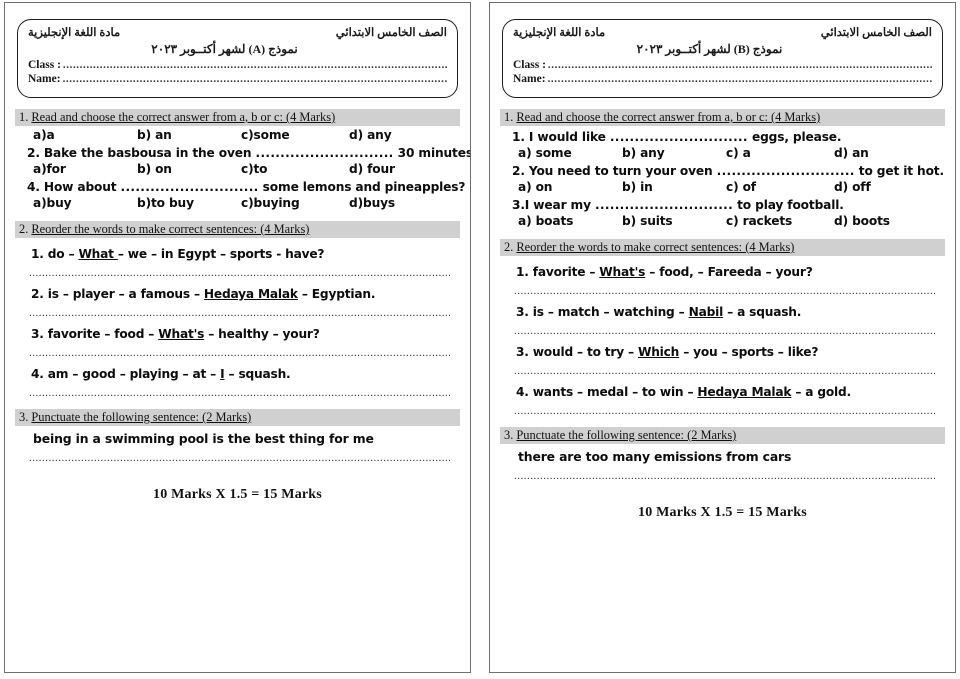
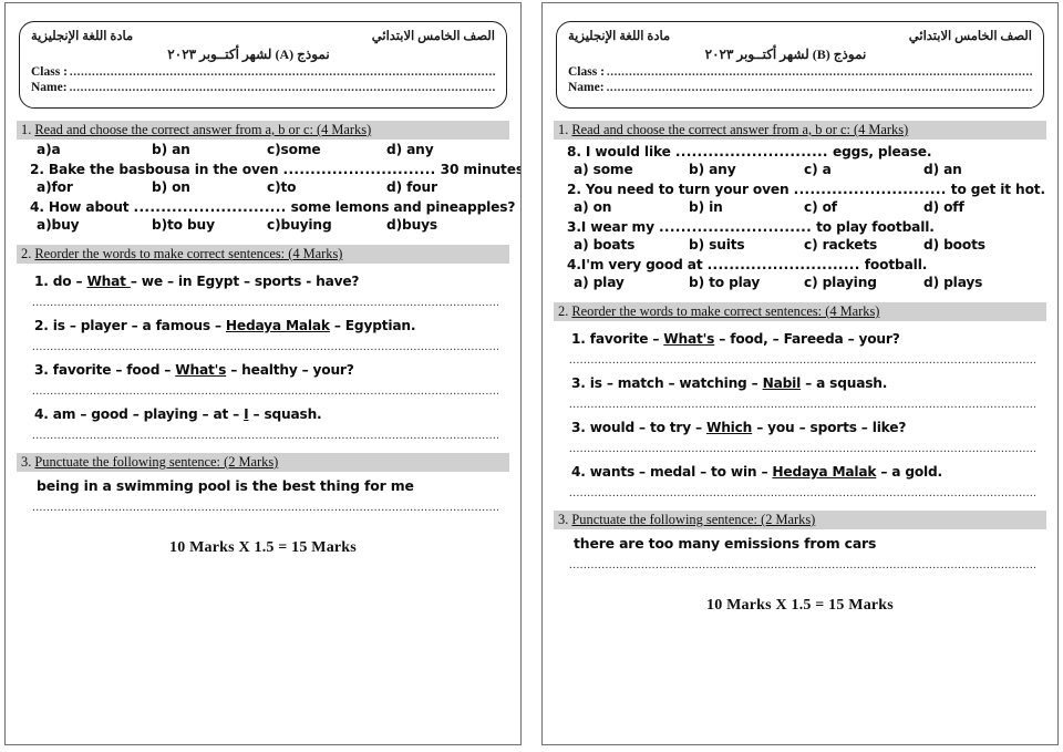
  الصف الخامس الابتدائي
  مادة اللغة الإنجليزية
  نموذج (A) لشهر أكتــوبر ٢٠٢٣
  Class :
  ...................................................................................................................
  Name:
  ...................................................................................................................
  1. Read and choose the correct answer from a, b or c: (4 Marks)
  a)a
  b) an
  c)some
  d) any
  2. Bake the basbousa in the oven ............................ 30 minutes
  a)for
  b) on
  c)to
  d) four
  4. How about ............................ some lemons and pineapples?
  a)buy
  b)to buy
  c)buying
  d)buys
  2. Reorder the words to make correct sentences: (4 Marks)
  1. do – What – we – in Egypt – sports - have?
  ..................................................................................................................................
  2. is – player – a famous – Hedaya Malak – Egyptian.
  ..................................................................................................................................
  3. favorite – food – What's – healthy – your?
  ..................................................................................................................................
  4. am – good – playing – at – I – squash.
  ..................................................................................................................................
  3. Punctuate the following sentence: (2 Marks)
  being in a swimming pool is the best thing for me
  ..................................................................................................................................
  10 Marks X 1.5 = 15 Marks
  الصف الخامس الابتدائي
  مادة اللغة الإنجليزية
  نموذج (B) لشهر أكتــوبر ٢٠٢٣
  Class :
  ...................................................................................................................
  Name:
  ...................................................................................................................
  1. Read and choose the correct answer from a, b or c: (4 Marks)
- 1. I would like ............................ eggs, please.
+ 8. I would like ............................ eggs, please.
  a) some
  b) any
  c) a
  d) an
  2. You need to turn your oven ............................ to get it hot.
  a) on
  b) in
  c) of
  d) off
  3.I wear my ............................ to play football.
  a) boats
  b) suits
  c) rackets
  d) boots
+ 4.I'm very good at ............................ football.
+ a) play
+ b) to play
+ c) playing
+ d) plays
  2. Reorder the words to make correct sentences: (4 Marks)
  1. favorite – What's – food, – Fareeda – your?
  ..................................................................................................................................
  3. is – match – watching – Nabil – a squash.
  ..................................................................................................................................
  3. would – to try – Which – you – sports – like?
  ..................................................................................................................................
  4. wants – medal – to win – Hedaya Malak – a gold.
  ..................................................................................................................................
  3. Punctuate the following sentence: (2 Marks)
  there are too many emissions from cars
  ..................................................................................................................................
  10 Marks X 1.5 = 15 Marks
